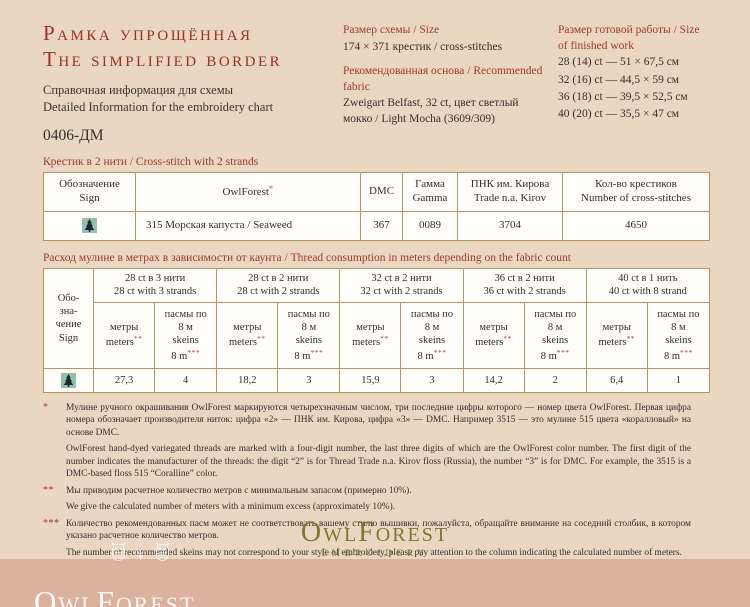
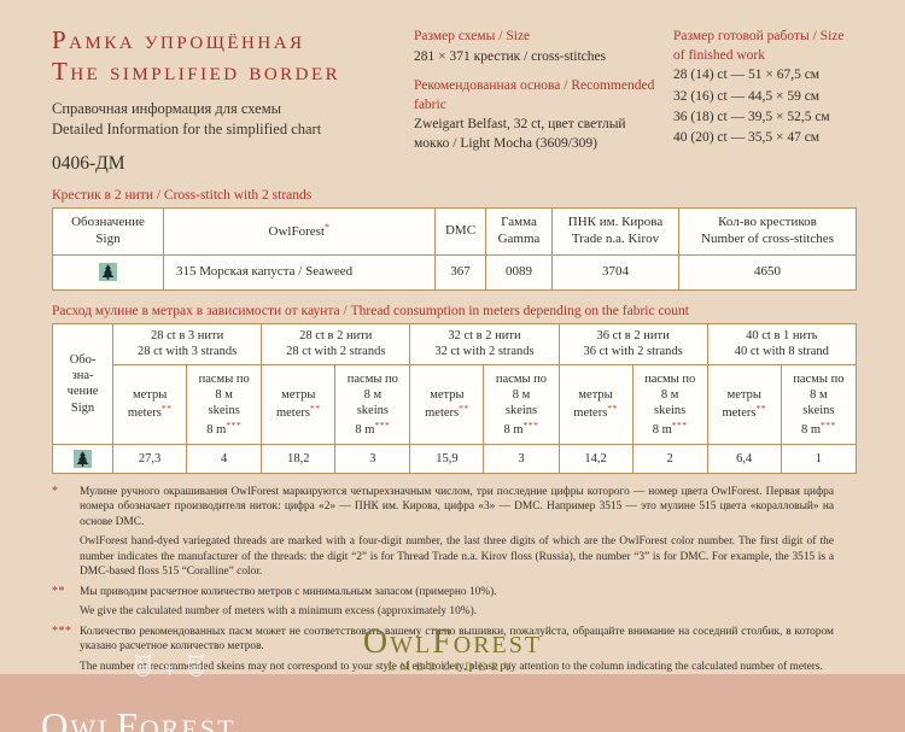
  Рамка упрощённая
  The simplified border
  Справочная информация для схемы
- Detailed Information for the embroidery chart
+ Detailed Information for the simplified chart
  0406-ДМ
  Размер схемы / Size
- 174 × 371 крестик / cross-stitches
+ 281 × 371 крестик / cross-stitches
  Рекомендованная основа / Recommended fabric
  Zweigart Belfast, 32 ct, цвет светлый мокко / Light Mocha (3609/309)
  Размер готовой работы / Size of finished work
  28 (14) ct — 51 × 67,5 см
  32 (16) ct — 44,5 × 59 см
  36 (18) ct — 39,5 × 52,5 см
  40 (20) ct — 35,5 × 47 см
  Крестик в 2 нити / Cross-stitch with 2 strands
  Обозначение Sign	OwlForest*	DMC	Гамма Gamma	ПНК им. Кирова Trade n.a. Kirov	Кол-во крестиков Number of cross-stitches
  	315 Морская капуста / Seaweed	367	0089	3704	4650
  Расход мулине в метрах в зависимости от каунта / Thread consumption in meters depending on the fabric count
  Обо- зна- чение Sign	28 ct в 3 нити 28 ct with 3 strands	28 ct в 2 нити 28 ct with 2 strands	32 ct в 2 нити 32 ct with 2 strands	36 ct в 2 нити 36 ct with 2 strands	40 ct в 1 нить 40 ct with 8 strand
  метрыmeters**	пасмы по8 мskeins8 m***	метрыmeters**	пасмы по8 мskeins8 m***	метрыmeters**	пасмы по8 мskeins8 m***	метрыmeters**	пасмы по8 мskeins8 m***	метрыmeters**	пасмы по8 мskeins8 m***
  	27,3	4	18,2	3	15,9	3	14,2	2	6,4	1
  *
  Мулине ручного окрашивания OwlForest маркируются четырехзначным числом, три последние цифры которого — номер цвета OwlForest. Первая цифра номера обозначает производителя ниток: цифра «2» — ПНК им. Кирова, цифра «3» — DMC. Например 3515 — это мулине 515 цвета «коралловый» на основе DMC.
  OwlForest hand-dyed variegated threads are marked with a four-digit number, the last three digits of which are the OwlForest color number. The first digit of the number indicates the manufacturer of the threads: the digit “2” is for Thread Trade n.a. Kirov floss (Russia), the number “3” is for DMC. For example, the 3515 is a DMC-based floss 515 “Coralline” color.
  **
  Мы приводим расчетное количество метров с минимальным запасом (примерно 10%).
  We give the calculated number of meters with a minimum excess (approximately 10%).
  ***
  Количество рекомендованных пасм может не соответствовать вашему стилю вышивки, пожалуйста, обращайте внимание на соседний столбик, в котором указано расчетное количество метров.
  The number recommeed skeins may not correspond to your style of embroidery, please pay attention to the column indicating the calculated number of meters.
  OwlForest
  EMBROIDERY
  OwlForest
